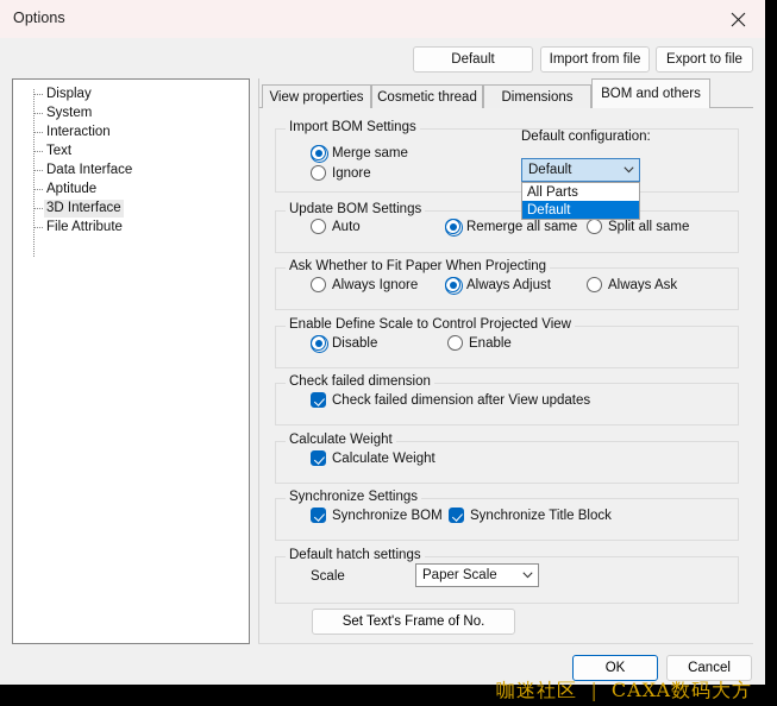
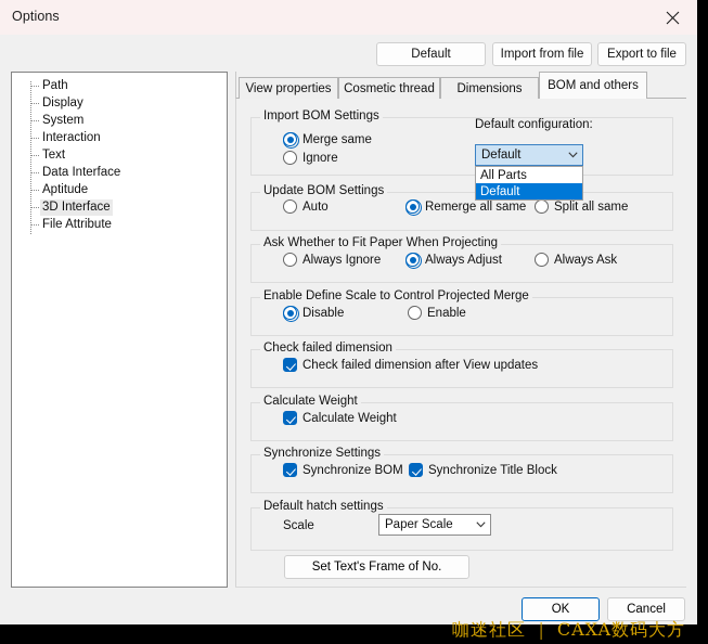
  Options
  Default
  Import from file
  Export to file
+ Path
  Display
  System
  Interaction
  Text
  Data Interface
  Aptitude
  3D Interface
  File Attribute
  View properties
  Cosmetic thread
  Dimensions
  BOM and others
  Import BOM Settings
  Merge same
  Ignore
  Default configuration:
  Default
  All Parts
  Default
  Update BOM Settings
  Auto
  Remerge all same
  Split all same
  Ask Whether to Fit Paper When Projecting
  Always Ignore
  Always Adjust
  Always Ask
- Enable Define Scale to Control Projected View
+ Enable Define Scale to Control Projected Merge
  Disable
  Enable
  Check failed dimension
  Check failed dimension after View updates
  Calculate Weight
  Calculate Weight
  Synchronize Settings
  Synchronize BOM
  Synchronize Title Block
  Default hatch settings
  Scale
  Paper Scale
  Set Text's Frame of No.
  OK
  Cancel
  咖迷社区 ｜ CAXA数码大方
